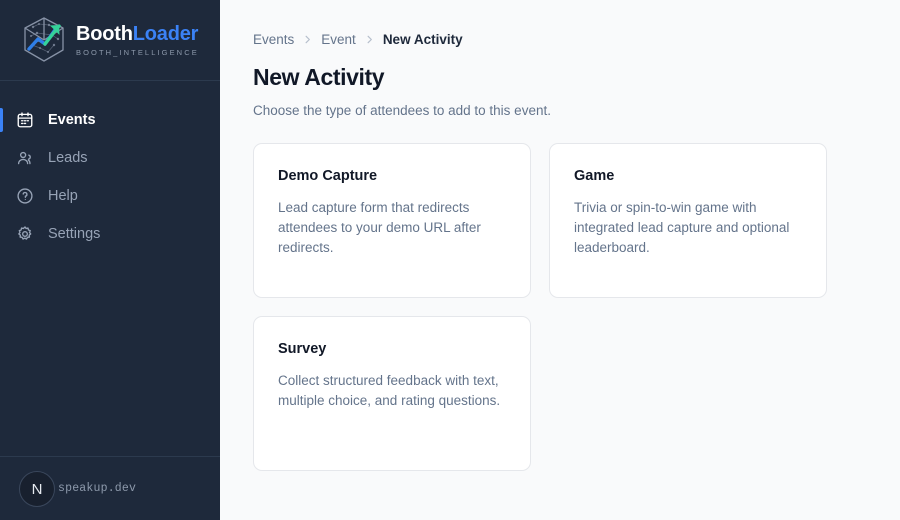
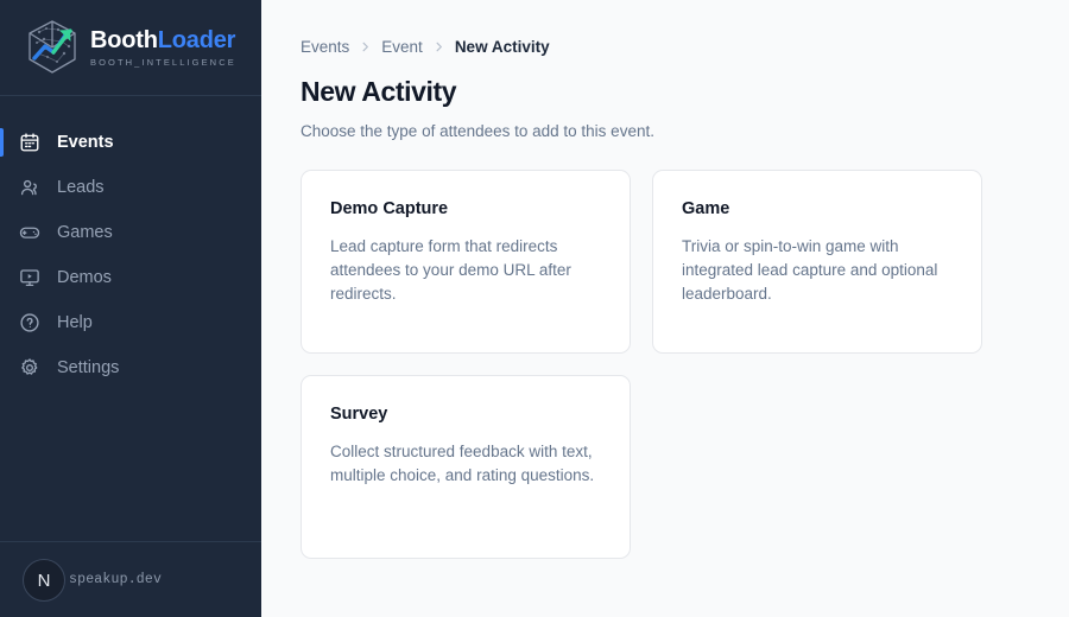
  BoothLoader
  BOOTH_INTELLIGENCE
  Events
  Leads
+ Games
+ Demos
  Help
  Settings
  N
  speakup.dev
  Events
  Event
  New Activity
  New Activity
  Choose the type of attendees to add to this event.
  Demo Capture
  Lead capture form that redirects attendees to your demo URL after redirects.
  Game
  Trivia or spin-to-win game with integrated lead capture and optional leaderboard.
  Survey
  Collect structured feedback with text, multiple choice, and rating questions.
